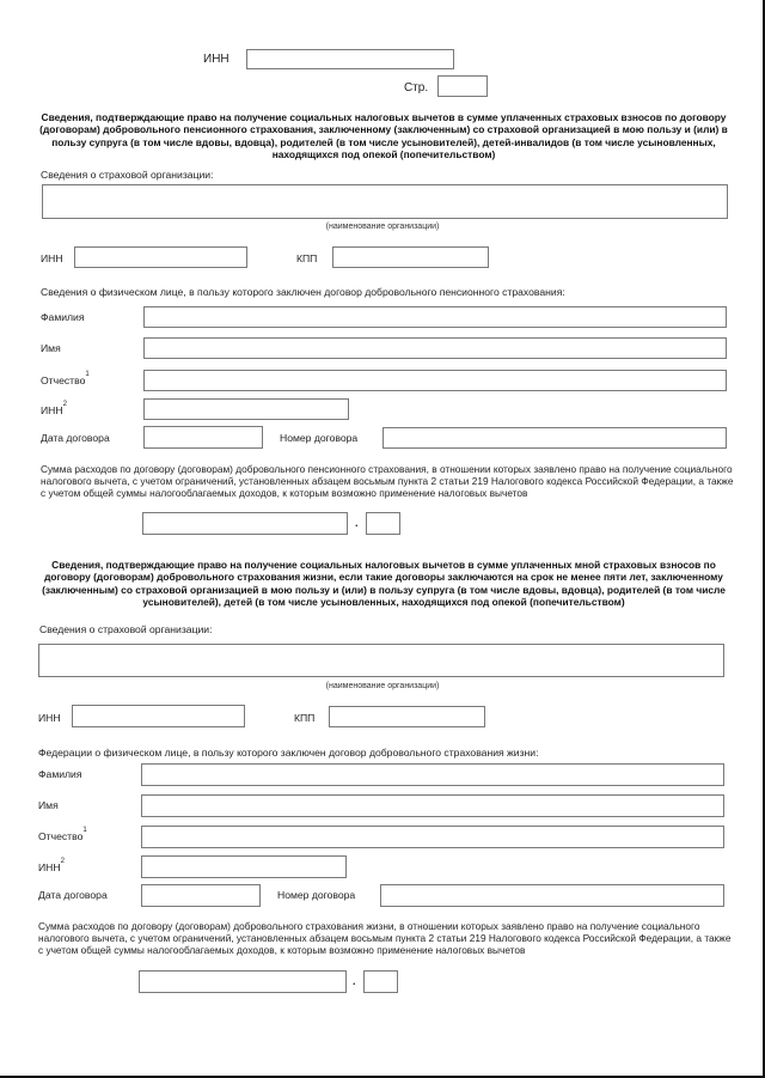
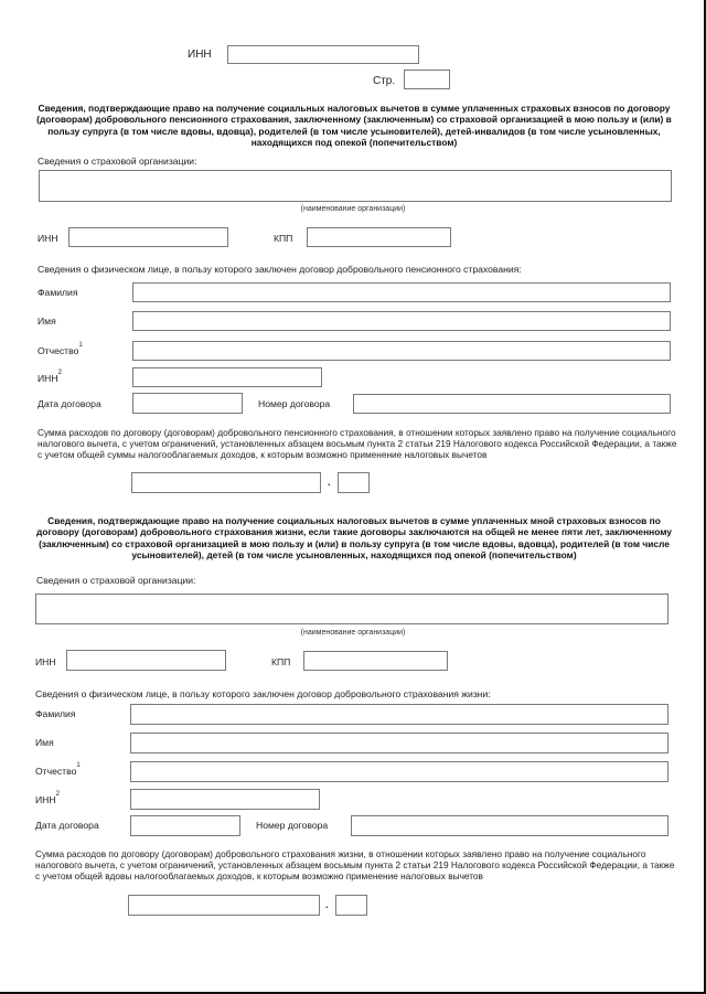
  ИНН
  Стр.
  Сведения, подтверждающие право на получение социальных налоговых вычетов в сумме уплаченных страховых взносов по договору (договорам) добровольного пенсионного страхования, заключенному (заключенным) со страховой организацией в мою пользу и (или) в пользу супруга (в том числе вдовы, вдовца), родителей (в том числе усыновителей), детей-инвалидов (в том числе усыновленных, находящихся под опекой (попечительством)
  Сведения о страховой организации:
  ИНН
  КПП
  Сведения о физическом лице, в пользу которого заключен договор добровольного пенсионного страхования:
  Фамилия
  Имя
  Отчество
  ИНН
  Дата договора
  Номер договора
  Сумма расходов по договору (договорам) добровольного пенсионного страхования, в отношении которых заявлено право на получение социального налогового вычета, с учетом ограничений, установленных абзацем восьмым пункта 2 статьи 219 Налогового кодекса Российской Федерации, а также с учетом общей суммы налогооблагаемых доходов, к которым возможно применение налоговых вычетов
  .
- Сведения, подтверждающие право на получение социальных налоговых вычетов в сумме уплаченных мной страховых взносов по договору (договорам) добровольного страхования жизни, если такие договоры заключаются на срок не менее пяти лет, заключенному (заключенным) со страховой организацией в мою пользу и (или) в пользу супруга (в том числе вдовы, вдовца), родителей (в том числе усыновителей), детей (в том числе усыновленных, находящихся под опекой (попечительством)
+ Сведения, подтверждающие право на получение социальных налоговых вычетов в сумме уплаченных мной страховых взносов по договору (договорам) добровольного страхования жизни, если такие договоры заключаются на общей не менее пяти лет, заключенному (заключенным) со страховой организацией в мою пользу и (или) в пользу супруга (в том числе вдовы, вдовца), родителей (в том числе усыновителей), детей (в том числе усыновленных, находящихся под опекой (попечительством)
  Сведения о страховой организации:
  ИНН
  КПП
- Федерации о физическом лице, в пользу которого заключен договор добровольного страхования жизни:
+ Сведения о физическом лице, в пользу которого заключен договор добровольного страхования жизни:
  Фамилия
  Имя
  Отчество
  ИНН
  Дата договора
  Номер договора
- Сумма расходов по договору (договорам) добровольного страхования жизни, в отношении которых заявлено право на получение социального налогового вычета, с учетом ограничений, установленных абзацем восьмым пункта 2 статьи 219 Налогового кодекса Российской Федерации, а также с учетом общей суммы налогооблагаемых доходов, к которым возможно применение налоговых вычетов
+ Сумма расходов по договору (договорам) добровольного страхования жизни, в отношении которых заявлено право на получение социального налогового вычета, с учетом ограничений, установленных абзацем восьмым пункта 2 статьи 219 Налогового кодекса Российской Федерации, а также с учетом общей вдовы налогооблагаемых доходов, к которым возможно применение налоговых вычетов
  .
